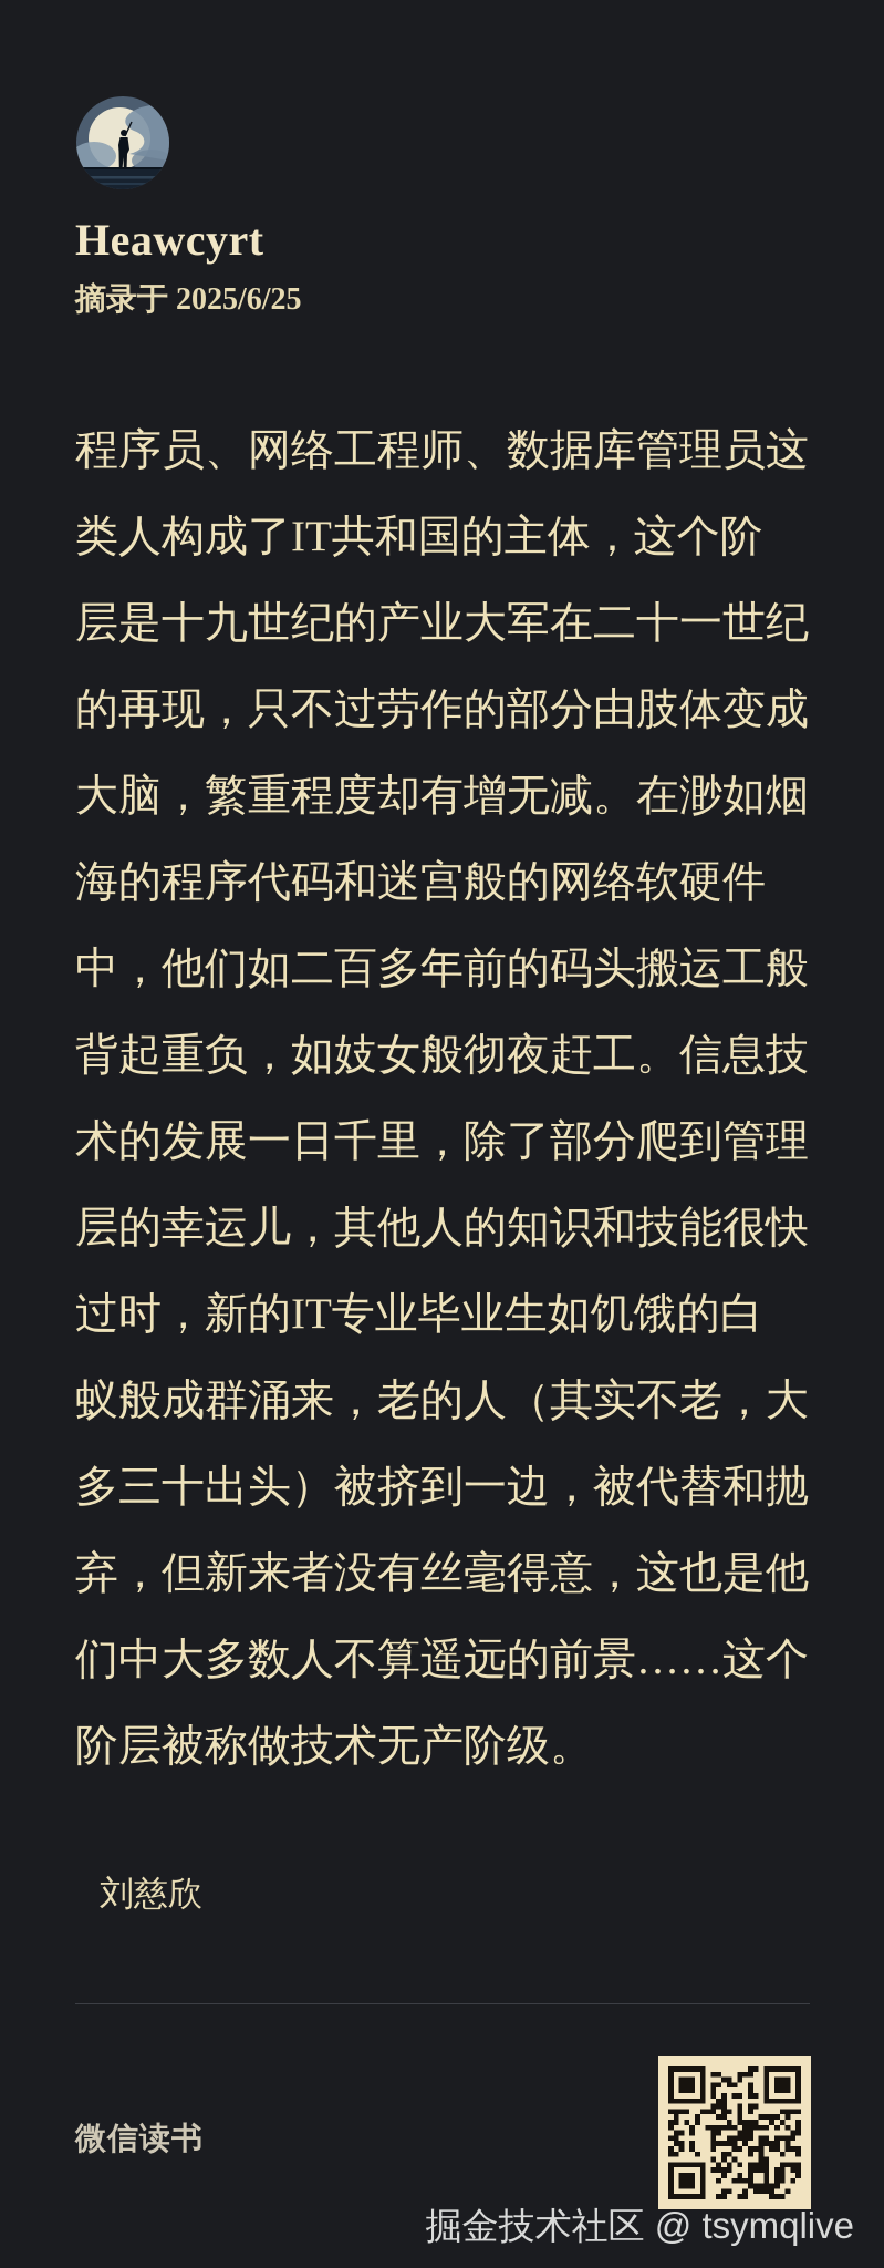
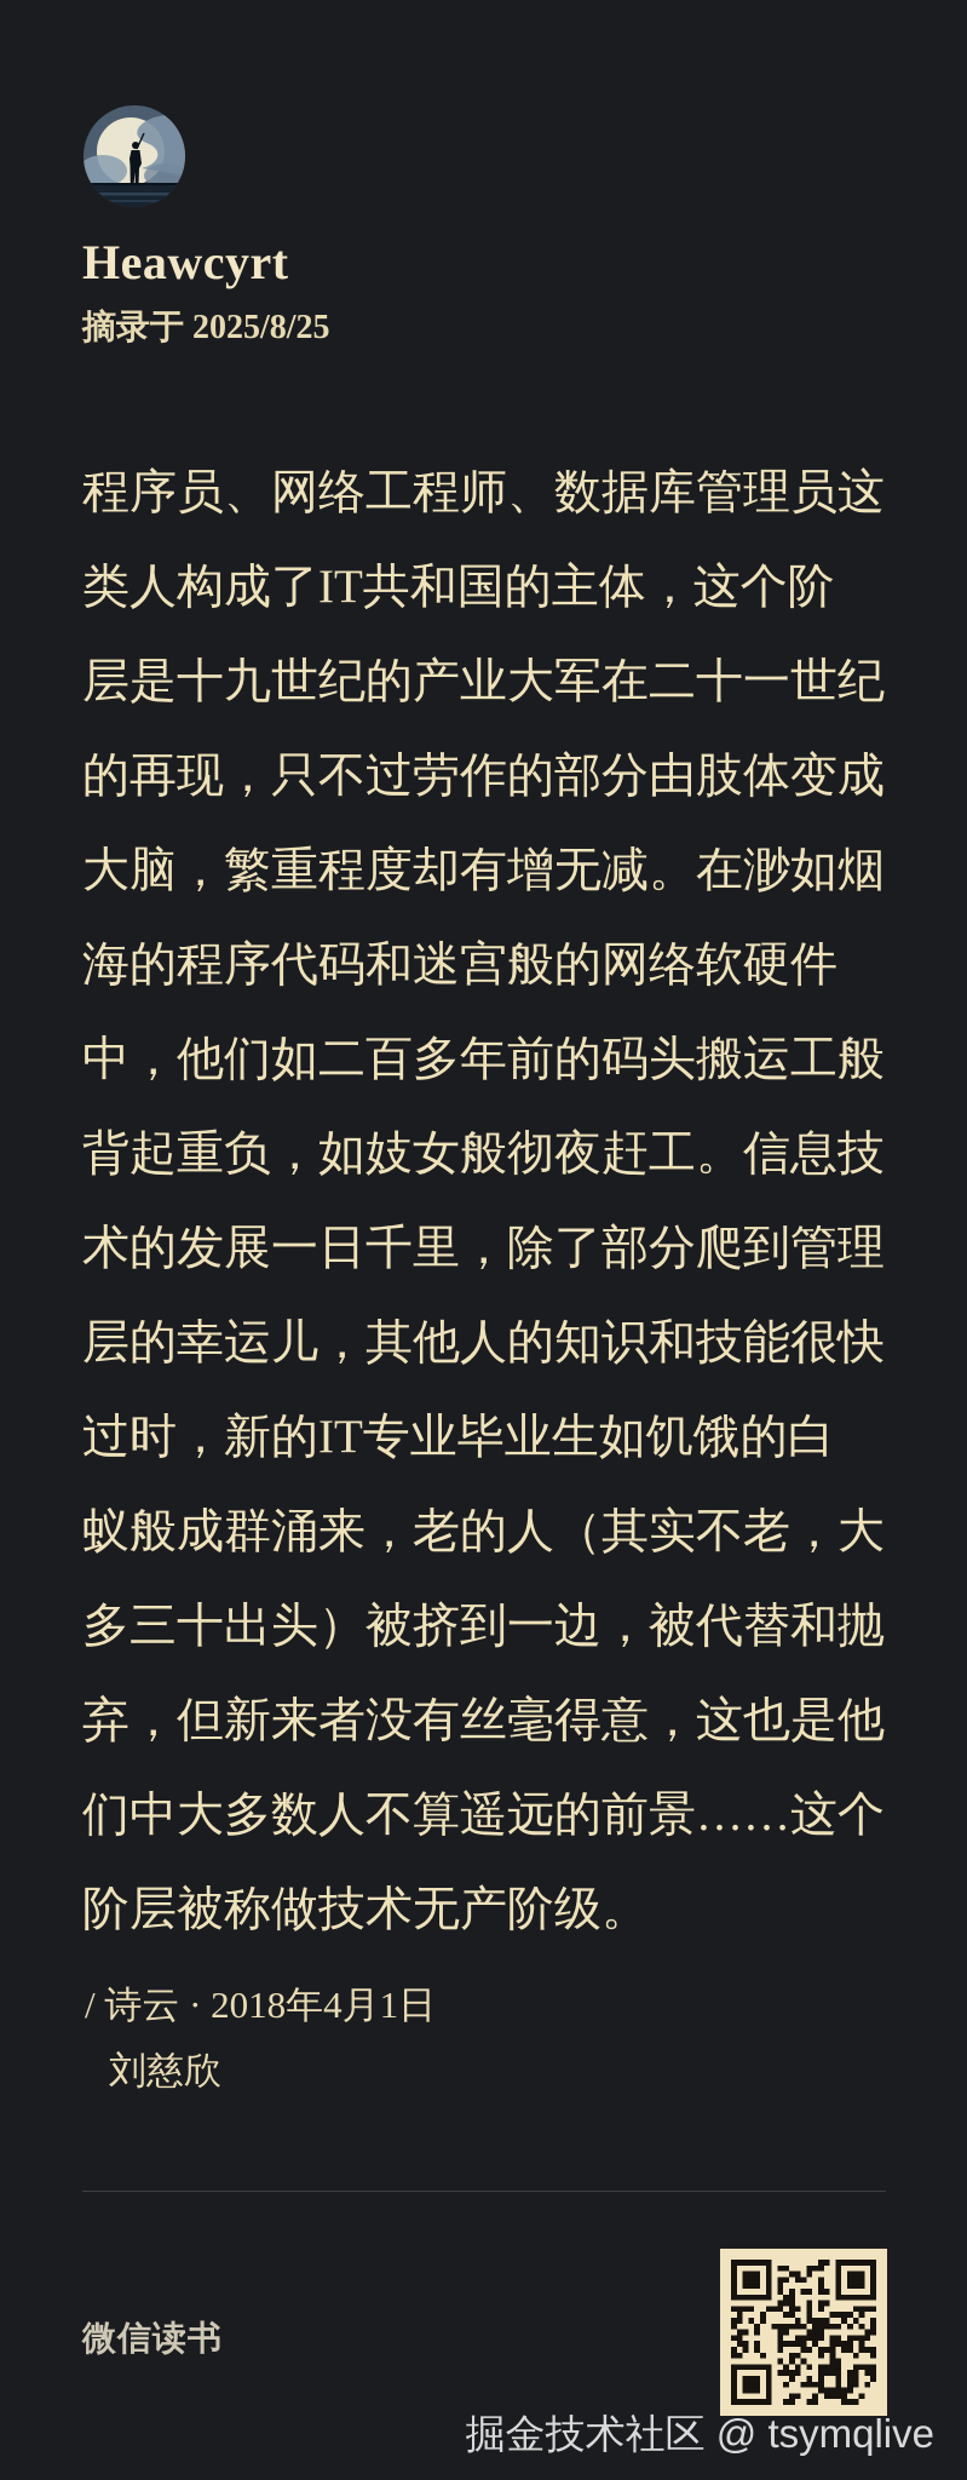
  Heawcyrt
- 摘录于 2025/6/25
+ 摘录于 2025/8/25
  程序员、网络工程师、数据库管理员这
  类人构成了IT共和国的主体，这个阶
  层是十九世纪的产业大军在二十一世纪
  的再现，只不过劳作的部分由肢体变成
  大脑，繁重程度却有增无减。在渺如烟
  海的程序代码和迷宫般的网络软硬件
  中，他们如二百多年前的码头搬运工般
  背起重负，如妓女般彻夜赶工。信息技
  术的发展一日千里，除了部分爬到管理
  层的幸运儿，其他人的知识和技能很快
  过时，新的IT专业毕业生如饥饿的白
  蚁般成群涌来，老的人（其实不老，大
  多三十出头）被挤到一边，被代替和抛
  弃，但新来者没有丝毫得意，这也是他
  们中大多数人不算遥远的前景……这个
  阶层被称做技术无产阶级。
+ / 诗云 · 2018年4月1日
  刘慈欣
  微信读书
  掘金技术社区 @ tsymqlive
